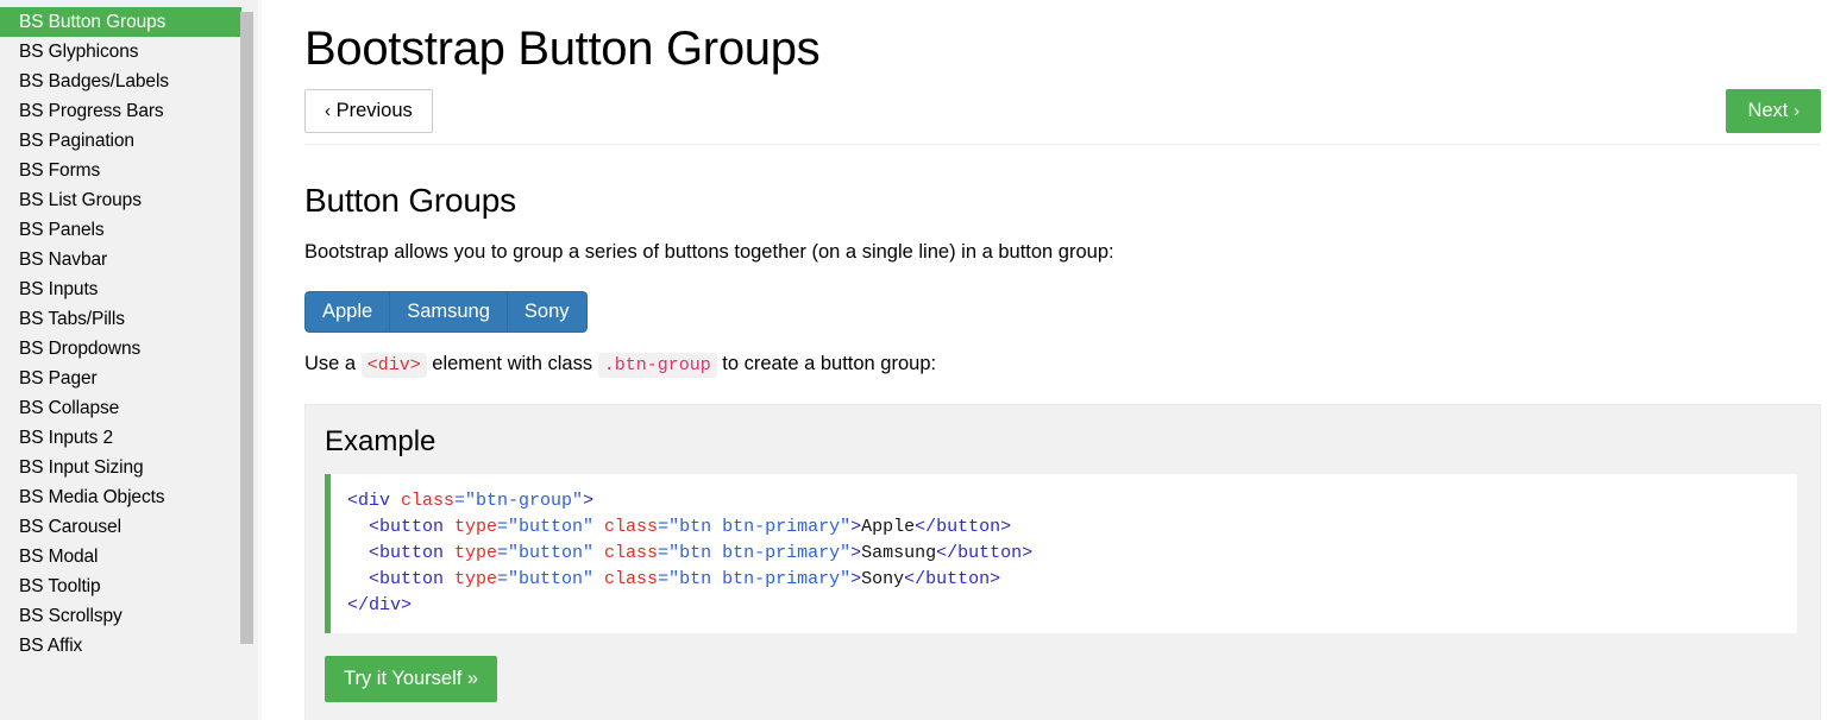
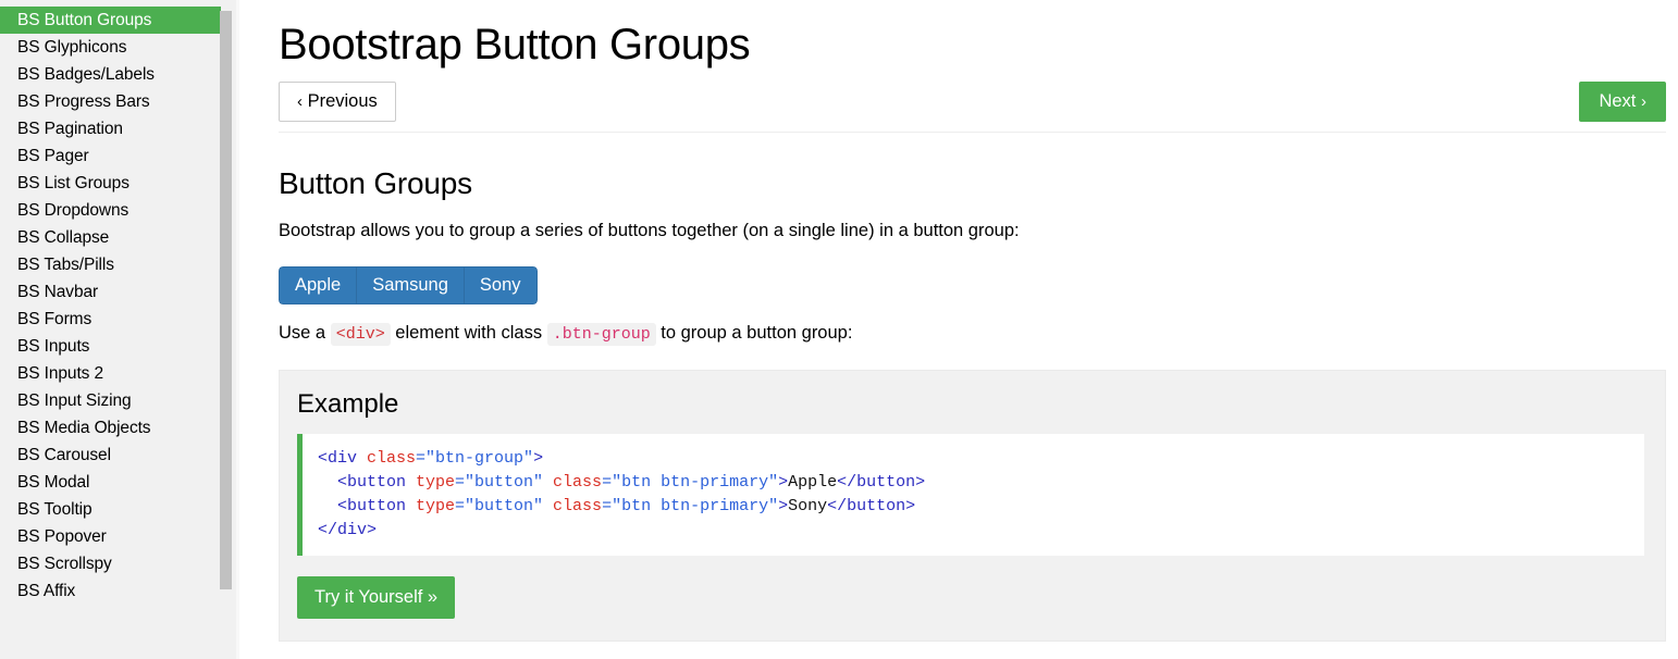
  BS Button Groups
  BS Glyphicons
  BS Badges/Labels
  BS Progress Bars
  BS Pagination
- BS Forms
+ BS Pager
  BS List Groups
- BS Panels
- BS Navbar
+ BS Dropdowns
- BS Inputs
+ BS Collapse
  BS Tabs/Pills
- BS Dropdowns
+ BS Navbar
- BS Pager
+ BS Forms
- BS Collapse
+ BS Inputs
  BS Inputs 2
  BS Input Sizing
  BS Media Objects
  BS Carousel
  BS Modal
  BS Tooltip
+ BS Popover
  BS Scrollspy
  BS Affix
  Bootstrap Button Groups
  ‹ Previous
  Next ›
  Button Groups
  Bootstrap allows you to group a series of buttons together (on a single line) in a button group:
  Apple
  Samsung
  Sony
- Use a <div> element with class .btn-group to create a button group:
+ Use a <div> element with class .btn-group to group a button group:
  Example
  <div class="btn-group">
  <button type="button" class="btn btn-primary">Apple</button>
- <button type="button" class="btn btn-primary">Samsung</button>
  <button type="button" class="btn btn-primary">Sony</button>
  </div>
  Try it Yourself »
